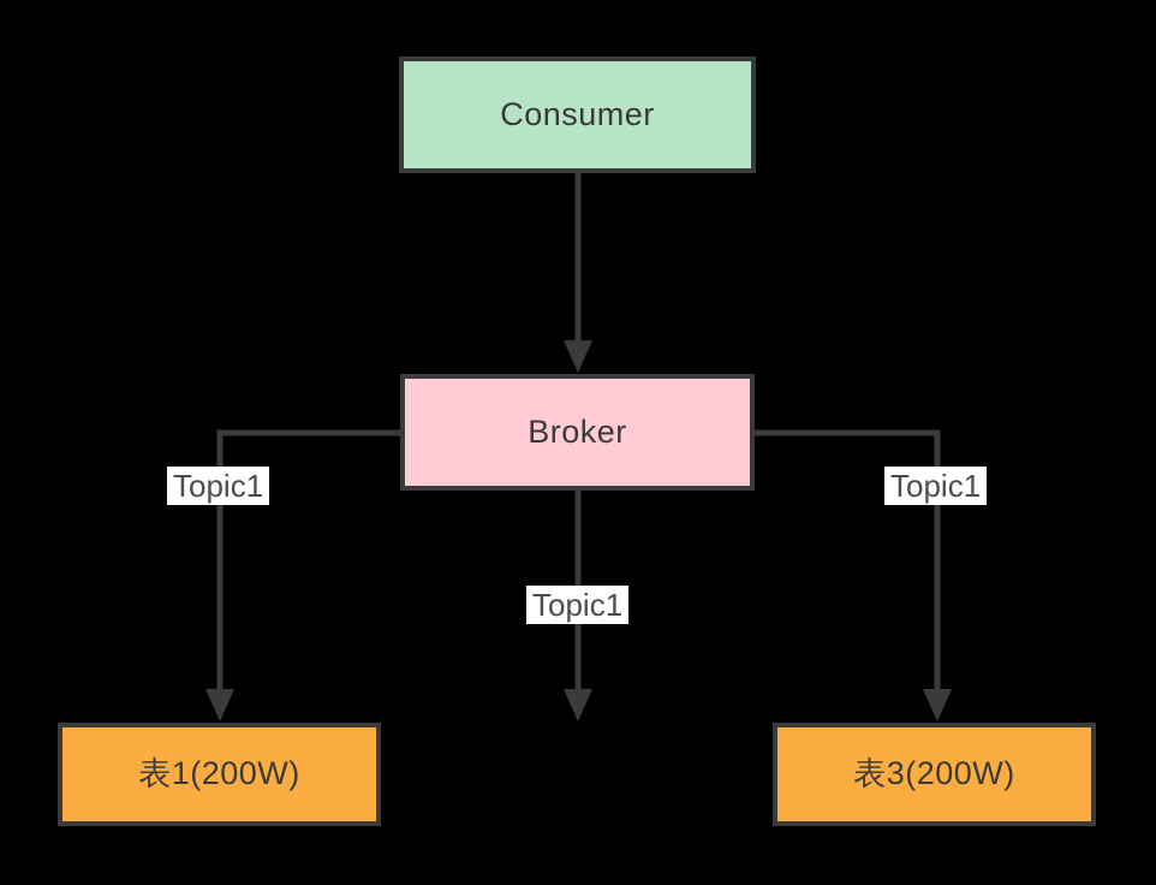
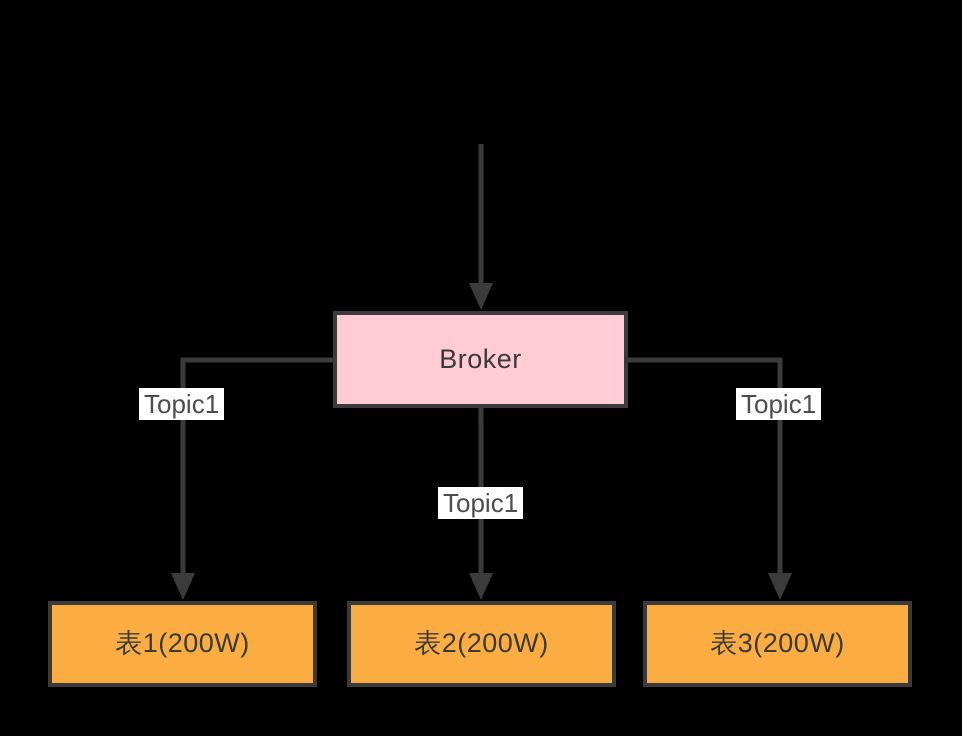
- Consumer
  Broker
  表1(200W)
+ 表2(200W)
  表3(200W)
  Topic1
  Topic1
  Topic1
